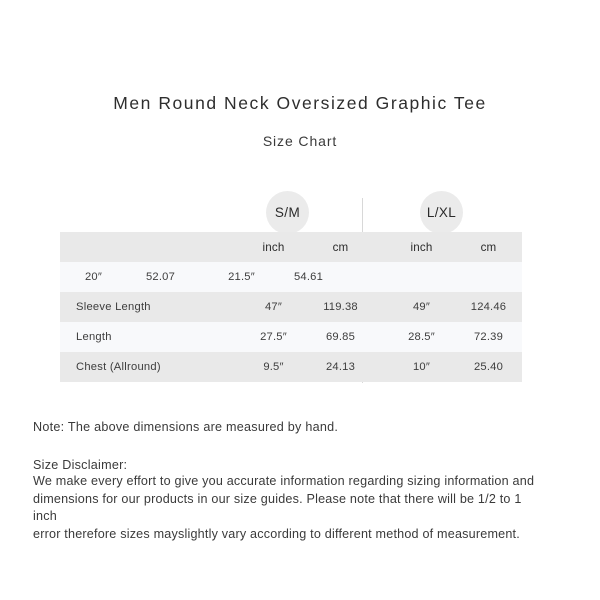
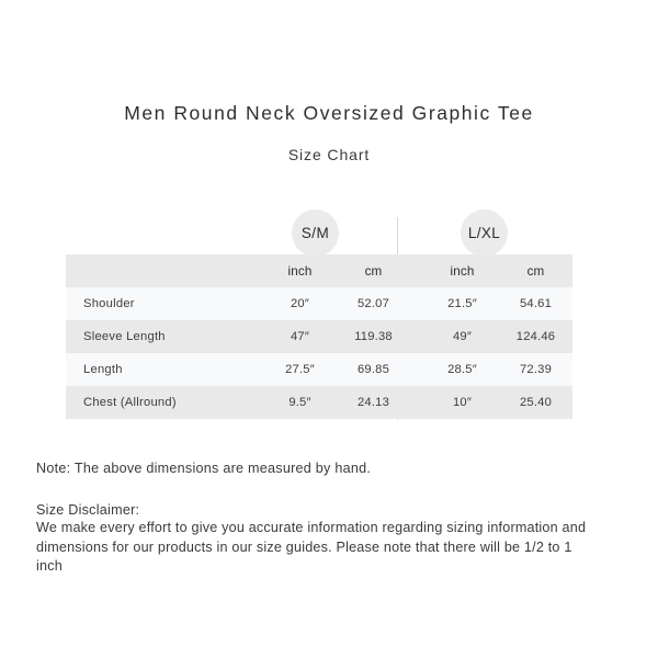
  Men Round Neck Oversized Graphic Tee
  Size Chart
  S/M
  L/XL
  inch
  cm
  inch
  cm
+ Shoulder
  20″
  52.07
  21.5″
  54.61
  Sleeve Length
  47″
  119.38
  49″
  124.46
  Length
  27.5″
  69.85
  28.5″
  72.39
  Chest (Allround)
  9.5″
  24.13
  10″
  25.40
  Note: The above dimensions are measured by hand.
  Size Disclaimer:
  We make every effort to give you accurate information regarding sizing information and
  dimensions for our products in our size guides. Please note that there will be 1/2 to 1 inch
- error therefore sizes mayslightly vary according to different method of measurement.
